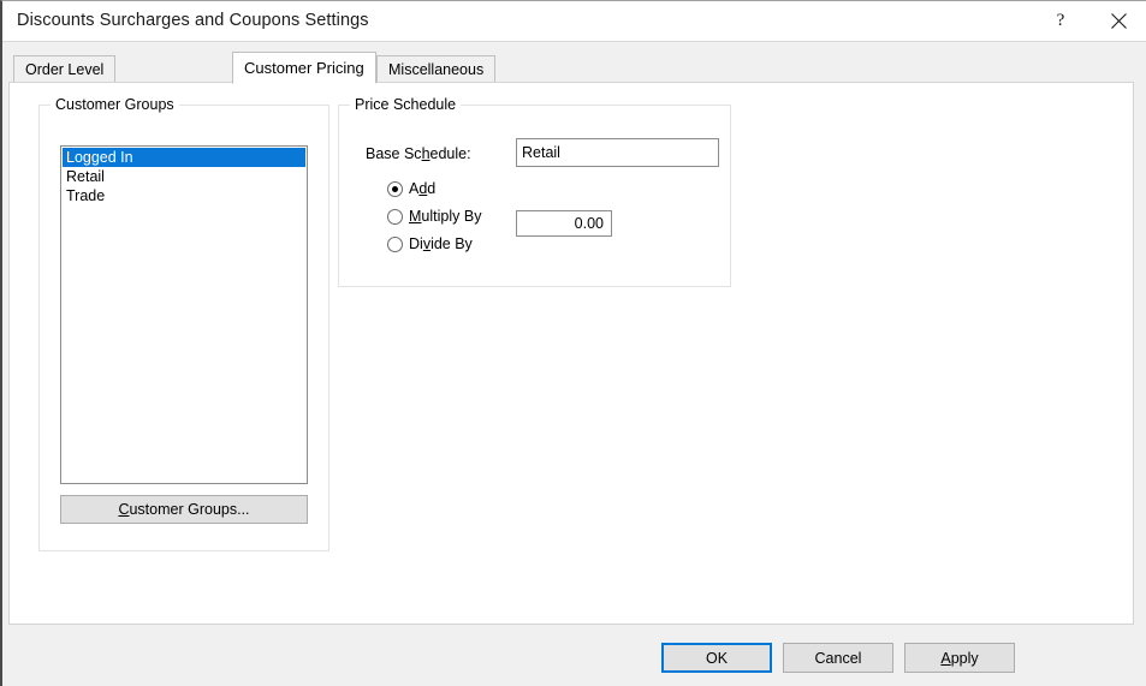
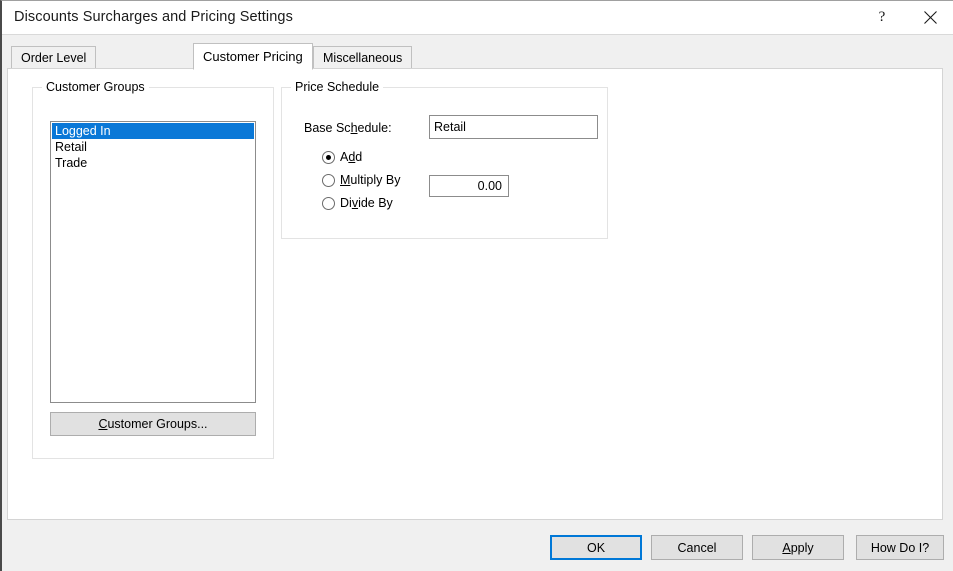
- Discounts Surcharges and Coupons Settings
+ Discounts Surcharges and Pricing Settings
  ?
  Order Level
  Customer Pricing
  Miscellaneous
  Customer Groups
  Logged In
  Retail
  Trade
  Customer Groups...
  Price Schedule
  Base Schedule:
  Retail
  Add
  Multiply By
  Divide By
  0.00
  OK
  Cancel
  Apply
+ How Do I?
